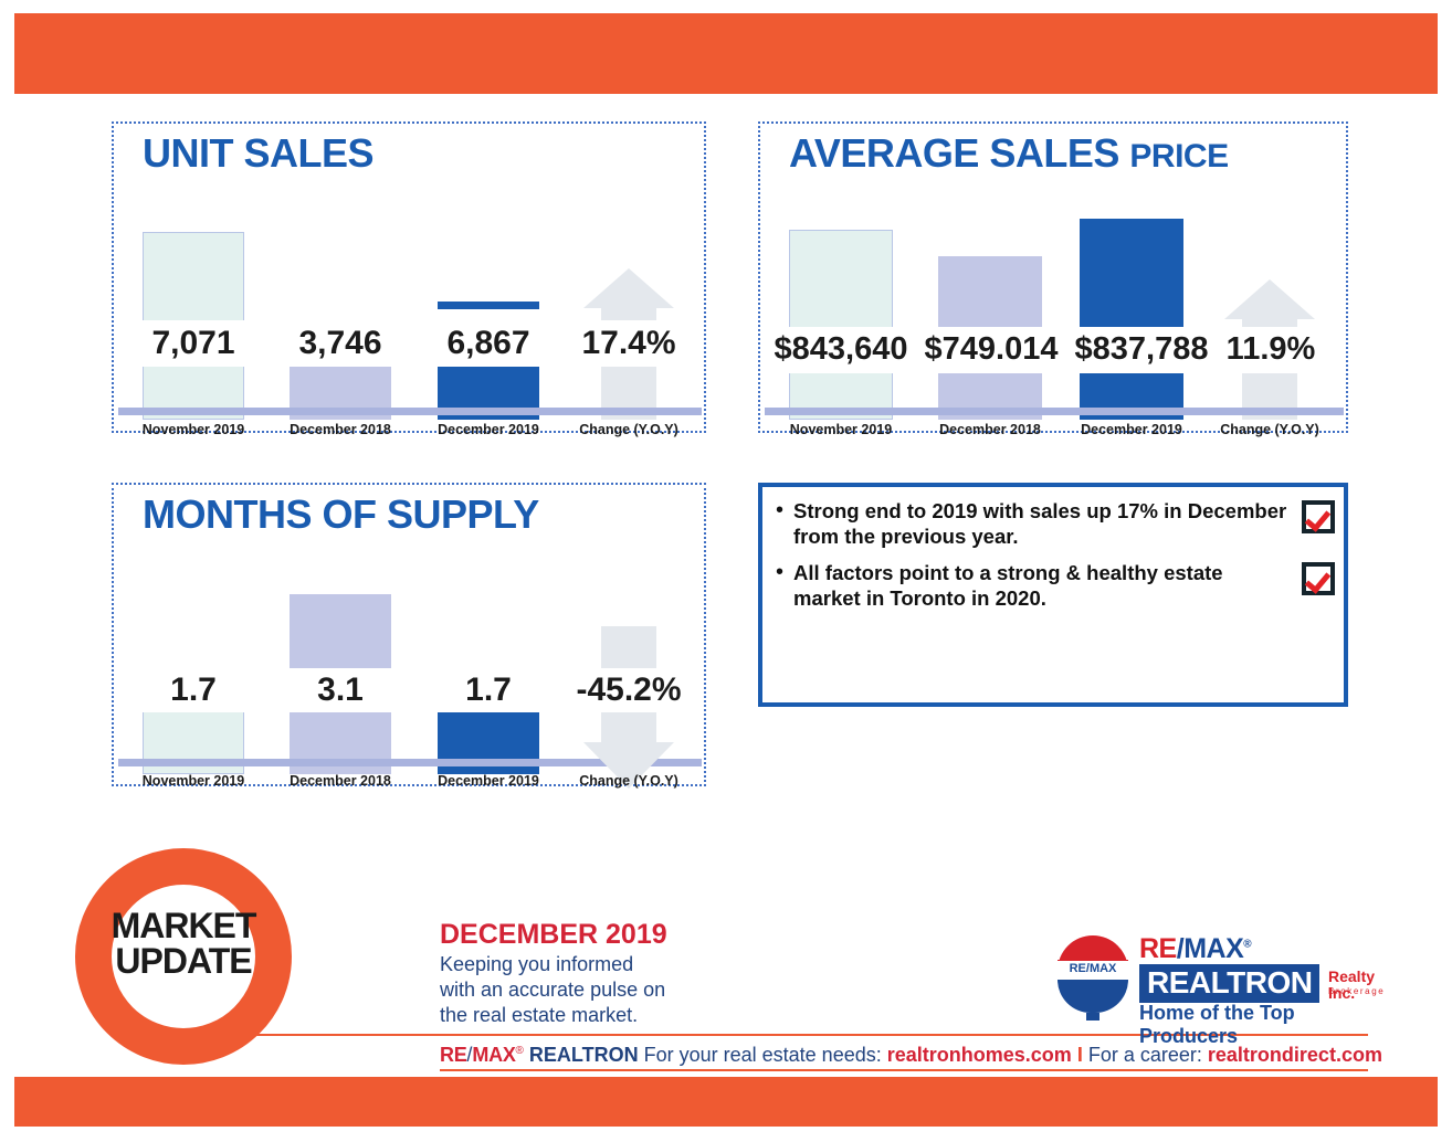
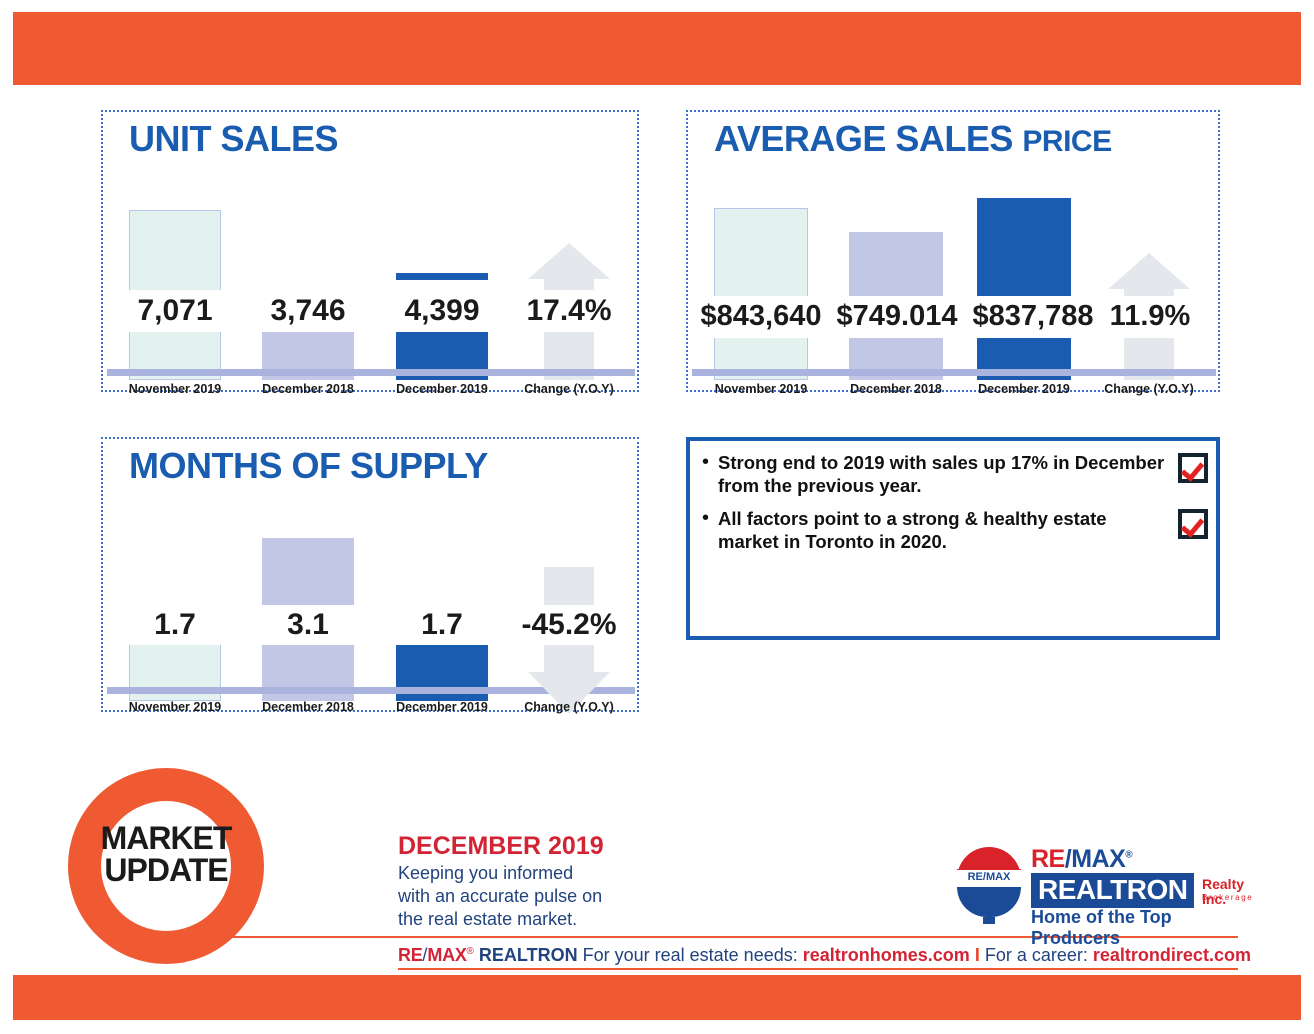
  UNIT SALES
  7,071
  3,746
- 6,867
+ 4,399
  17.4%
  November 2019
  December 2018
  December 2019
  Change (Y.O.Y)
  AVERAGE SALES PRICE
  $843,640
  $749.014
  $837,788
  11.9%
  November 2019
  December 2018
  December 2019
  Change (Y.O.Y)
  MONTHS OF SUPPLY
  1.7
  3.1
  1.7
  -45.2%
  November 2019
  December 2018
  December 2019
  Change (Y.O.Y)
  •
  Strong end to 2019 with sales up 17% in December from the previous year.
  •
  All factors point to a strong & healthy estate market in Toronto in 2020.
  MARKET
  UPDATE
  DECEMBER 2019
  Keeping you informed
  with an accurate pulse on
  the real estate market.
  RE/MAX® REALTRON For your real estate needs: realtronhomes.com I For a career: realtrondirect.com
  RE/MAX
  RE/MAX®
  REALTRON
  Realty Inc.
  Brokerage
  Home of the Top Producers
